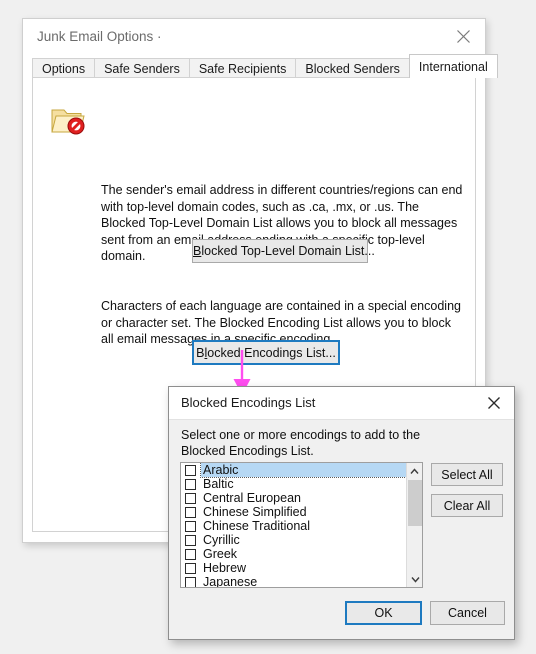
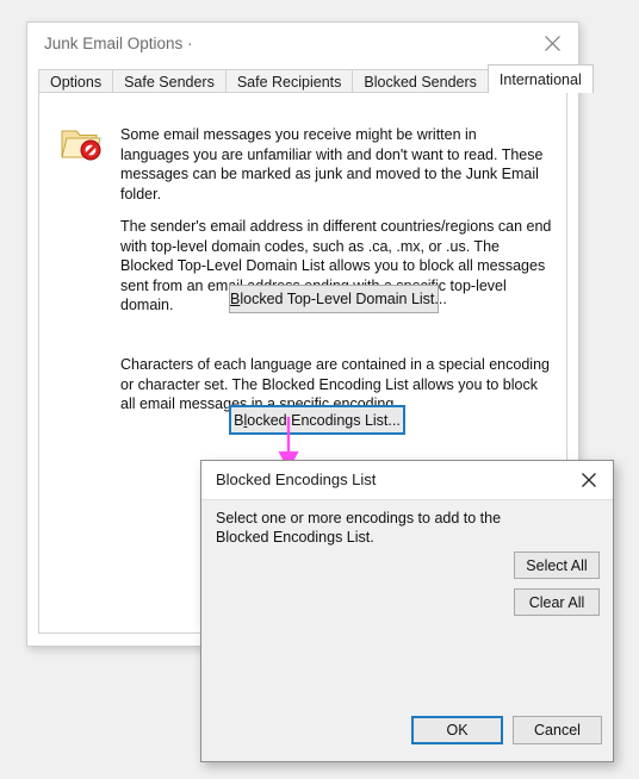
  Junk Email Options ·
  Options
  Safe Senders
  Safe Recipients
  Blocked Senders
  International
+ Some email messages you receive might be written in languages you are unfamiliar with and don't want to read. These messages can be marked as junk and moved to the Junk Email folder.
  The sender's email address in different countries/regions can end with top-level domain codes, such as .ca, .mx, or .us. The Blocked Top-Level Domain List allows you to block all messages sent from an emc top-level domain.
  Blocked Top-Level Domain List...
  Characters of each language are contained in a special encoding or character set. The Blocked Encoding List allows you to block all email messages in a specific encoding.
  Blocked Encodings List...
  Blocked Encodings List
  Select one or more encodings to add to the Blocked Encodings List.
- Arabic
- Baltic
- Central European
- Chinese Simplified
- Chinese Traditional
- Cyrillic
- Greek
- Hebrew
- Japanese
  Select All
  Clear All
  OK
  Cancel
